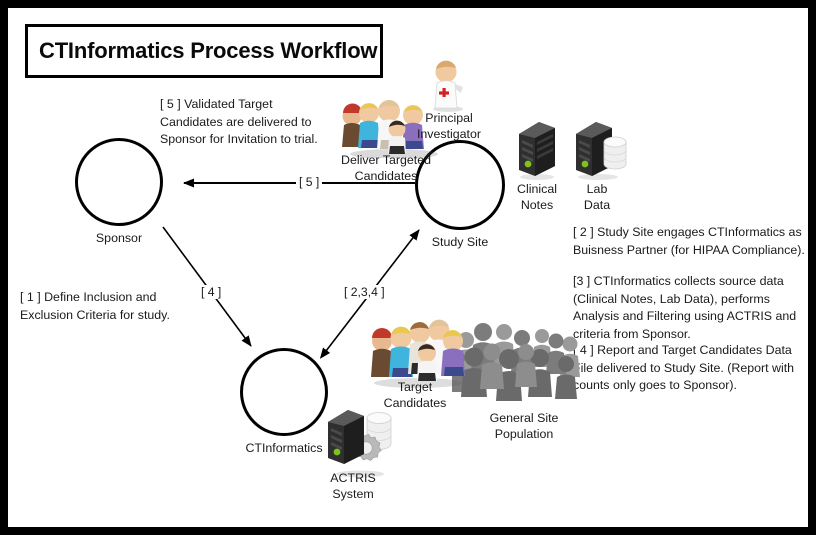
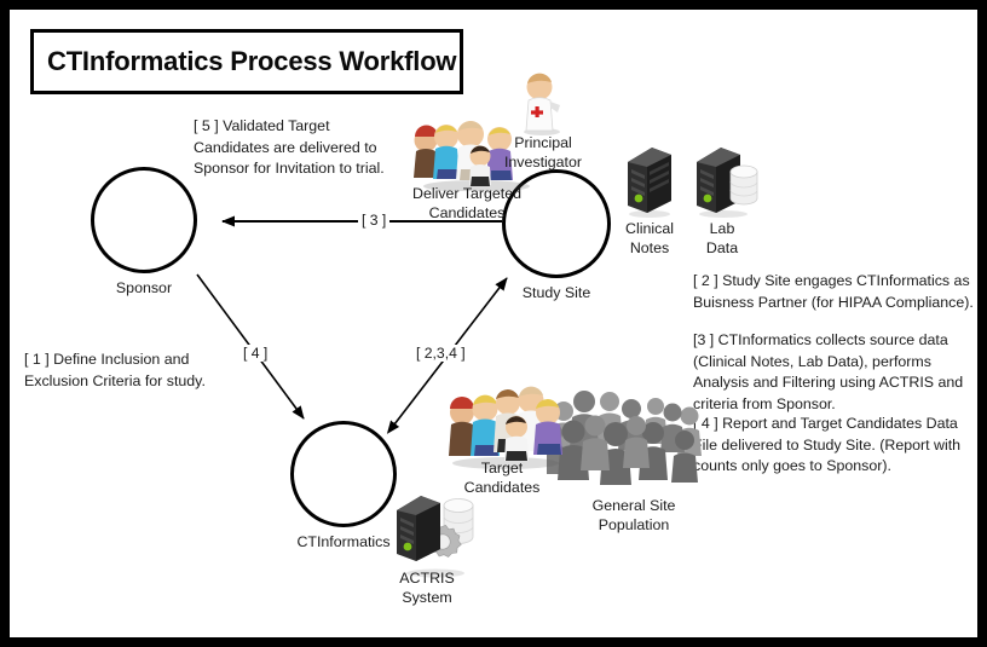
  CTInformatics Process Workflow
  Sponsor
  Study Site
  CTInformatics
- [ 5 ]
+ [ 3 ]
  [ 4 ]
  [ 2,3,4 ]
  [ 5 ] Validated Target
  Candidates are delivered to
  Sponsor for Invitation to trial.
  [ 1 ] Define Inclusion and
  Exclusion Criteria for study.
  [ 2 ] Study Site engages CTInformatics as
  Buisness Partner (for HIPAA Compliance).
  [3 ] CTInformatics collects source data
  (Clinical Notes, Lab Data), performs
  Analysis and Filtering using ACTRIS and
  criteria from Sponsor.
  [ 4 ] Report and Target Candidates Data
  ile delivered to Study Site. (Report with
  counts only goes to Sponsor).
  Deliver Targeted
  Candidates
  Principal
  Investigator
  Clinical
  Notes
  Lab
  Data
  General Site
  Population
  Target
  Candidates
  ACTRIS
  System
